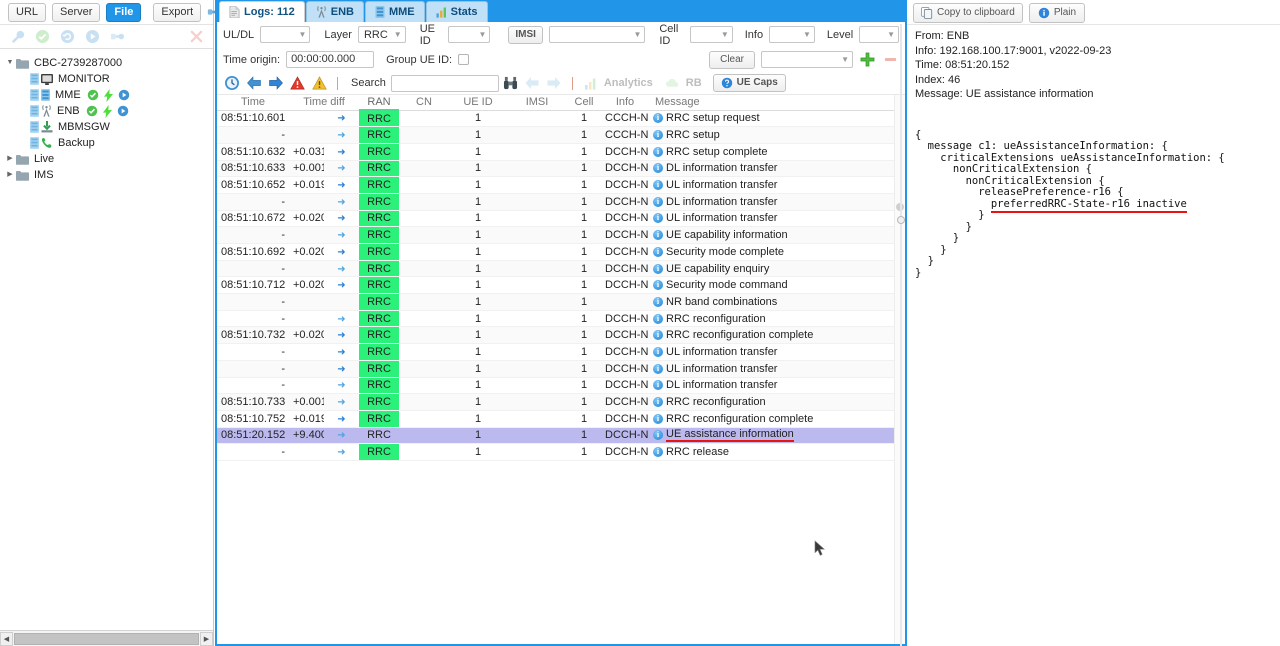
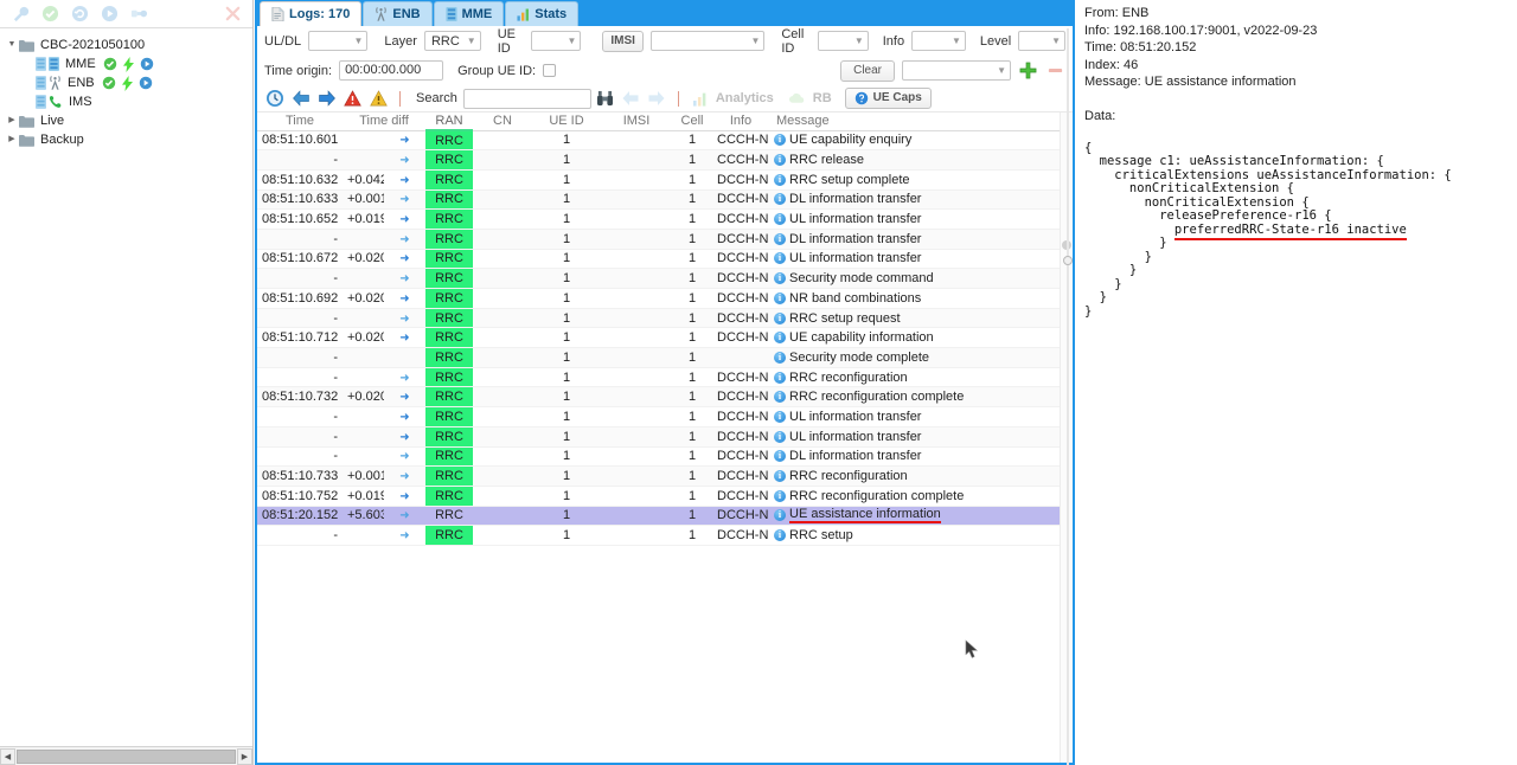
- URL
- Server
- File
- Export
- CBC-2739287000
+ CBC-2021050100
- MONITOR
  MME
  ENB
- MBMSGW
- Backup
+ IMS
  Live
- IMS
+ Backup
- Logs: 112
+ Logs: 170
  ENB
  MME
  Stats
  UL/DL
  ▼
  Layer
  RRC
  ▼
  UE ID
  ▼
  IMSI
  ▼
  Cell ID
  ▼
  Info
  ▼
  Level
  ▼
  Time origin:
  00:00:00.000
  Group UE ID:
  Clear
  ▼
  Search
  Analytics
  RB
  UE Caps
  Time	Time diff	RAN	CN	UE ID	IMSI	Cell	Info	Message
- 08:51:10.601		➜	RRC		1		1	CCCH-N	i RRC setup request
+ 08:51:10.601		➜	RRC		1		1	CCCH-N	i UE capability enquiry
- -		➜	RRC		1		1	CCCH-N	i RRC setup
+ -		➜	RRC		1		1	CCCH-N	i RRC release
- 08:51:10.632	+0.031	➜	RRC		1		1	DCCH-N	i RRC setup complete
+ 08:51:10.632	+0.042	➜	RRC		1		1	DCCH-N	i RRC setup complete
  08:51:10.633	+0.001	➜	RRC		1		1	DCCH-N	i DL information transfer
  08:51:10.652	+0.019	➜	RRC		1		1	DCCH-N	i UL information transfer
  -		➜	RRC		1		1	DCCH-N	i DL information transfer
  08:51:10.672	+0.020	➜	RRC		1		1	DCCH-N	i UL information transfer
- -		➜	RRC		1		1	DCCH-N	i UE capability information
+ -		➜	RRC		1		1	DCCH-N	i Security mode command
- 08:51:10.692	+0.020	➜	RRC		1		1	DCCH-N	i Security mode complete
+ 08:51:10.692	+0.020	➜	RRC		1		1	DCCH-N	i NR band combinations
- -		➜	RRC		1		1	DCCH-N	i UE capability enquiry
+ -		➜	RRC		1		1	DCCH-N	i RRC setup request
- 08:51:10.712	+0.020	➜	RRC		1		1	DCCH-N	i Security mode command
+ 08:51:10.712	+0.020	➜	RRC		1		1	DCCH-N	i UE capability information
- -			RRC		1		1		i NR band combinations
+ -			RRC		1		1		i Security mode complete
  -		➜	RRC		1		1	DCCH-N	i RRC reconfiguration
  08:51:10.732	+0.020	➜	RRC		1		1	DCCH-N	i RRC reconfiguration complete
  -		➜	RRC		1		1	DCCH-N	i UL information transfer
  -		➜	RRC		1		1	DCCH-N	i UL information transfer
  -		➜	RRC		1		1	DCCH-N	i DL information transfer
  08:51:10.733	+0.001	➜	RRC		1		1	DCCH-N	i RRC reconfiguration
  08:51:10.752	+0.019	➜	RRC		1		1	DCCH-N	i RRC reconfiguration complete
- 08:51:20.152	+9.400	➜	RRC		1		1	DCCH-N	i UE assistance information
+ 08:51:20.152	+5.603	➜	RRC		1		1	DCCH-N	i UE assistance information
- -		➜	RRC		1		1	DCCH-N	i RRC release
+ -		➜	RRC		1		1	DCCH-N	i RRC setup
- Copy to clipboard
- Plain
  From: ENB
  Info: 192.168.100.17:9001, v2022-09-23
  Time: 08:51:20.152
  Index: 46
  Message: UE assistance information
+ Data:
  {
  message c1: ueAssistanceInformation: {
  criticalExtensions ueAssistanceInformation: {
  nonCriticalExtension {
  nonCriticalExtension {
  releasePreference-r16 {
  preferredRRC-State-r16 inactive
  }
  }
  }
  }
  }
  }
